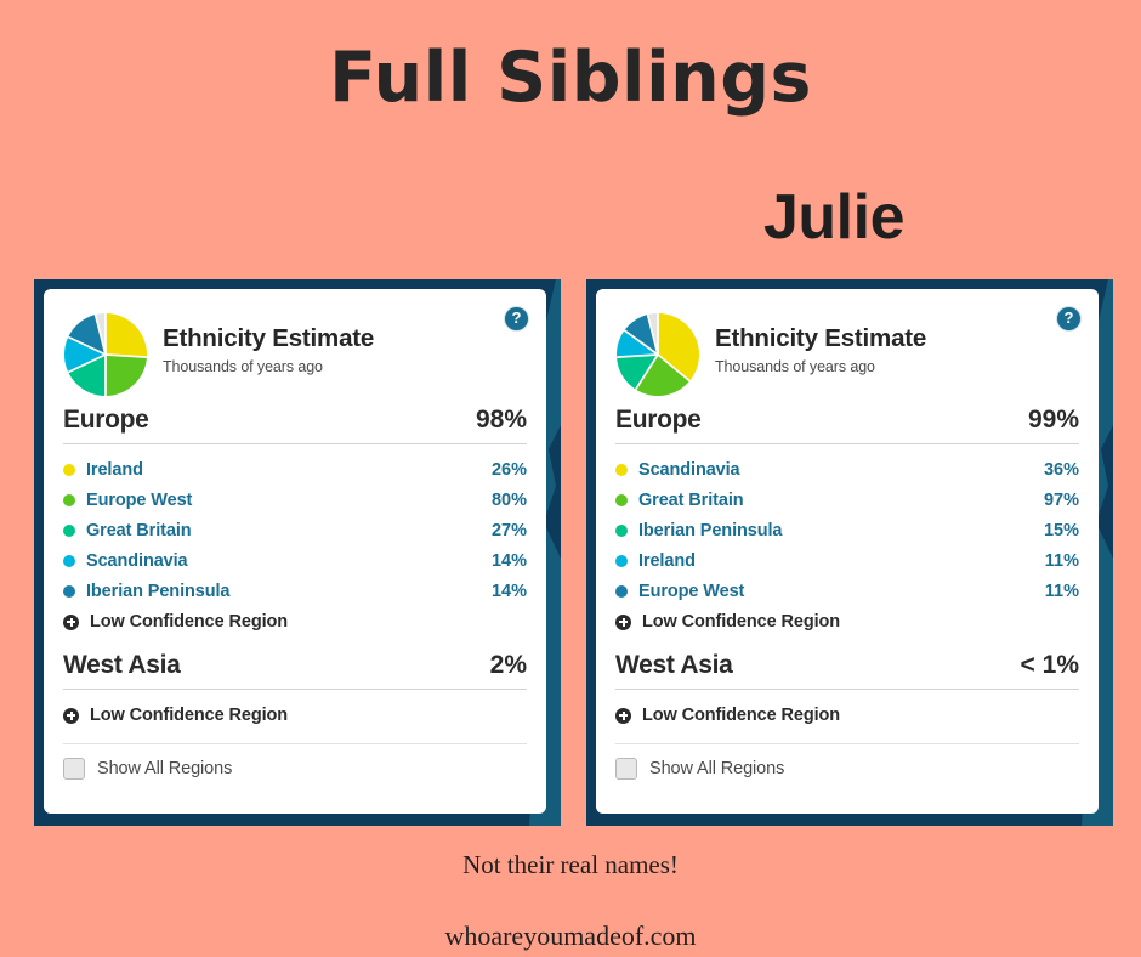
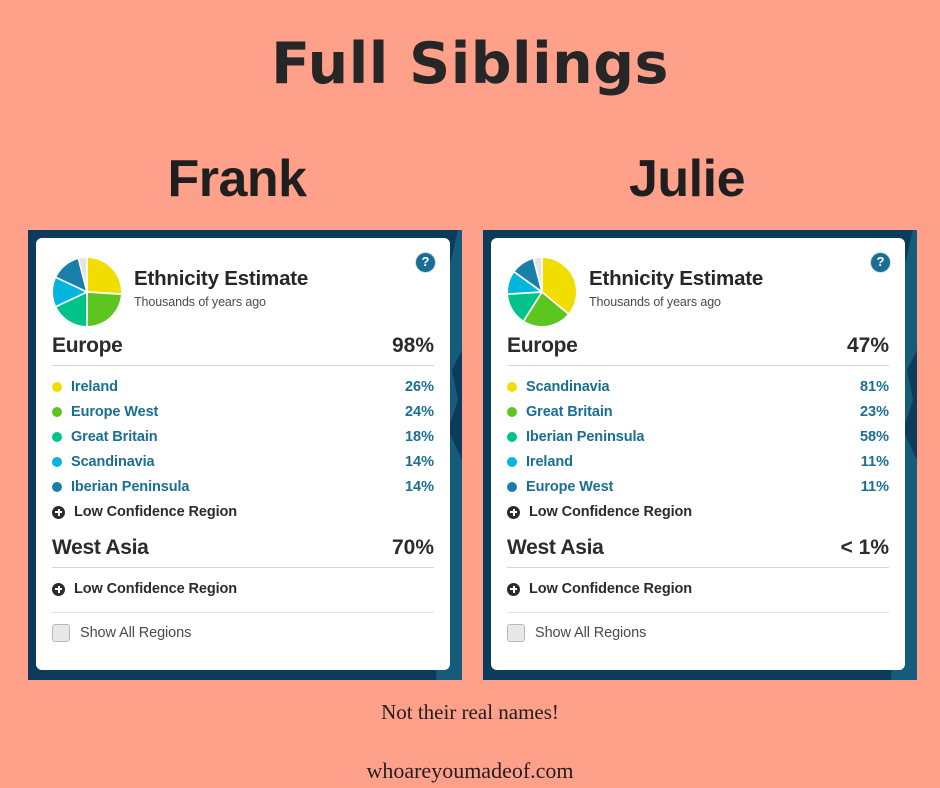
  Full Siblings
+ Frank
  Julie
  Ethnicity Estimate
  Thousands of years ago
  ?
  Europe
  98%
  Ireland
  26%
  Europe West
- 80%
+ 24%
  Great Britain
- 27%
+ 18%
  Scandinavia
  14%
  Iberian Peninsula
  14%
  Low Confidence Region
  West Asia
- 2%
+ 70%
  Low Confidence Region
  Show All Regions
  Ethnicity Estimate
  Thousands of years ago
  ?
  Europe
- 99%
+ 47%
  Scandinavia
- 36%
+ 81%
  Great Britain
- 97%
+ 23%
  Iberian Peninsula
- 15%
+ 58%
  Ireland
  11%
  Europe West
  11%
  Low Confidence Region
  West Asia
  < 1%
  Low Confidence Region
  Show All Regions
  Not their real names!
  whoareyoumadeof.com
